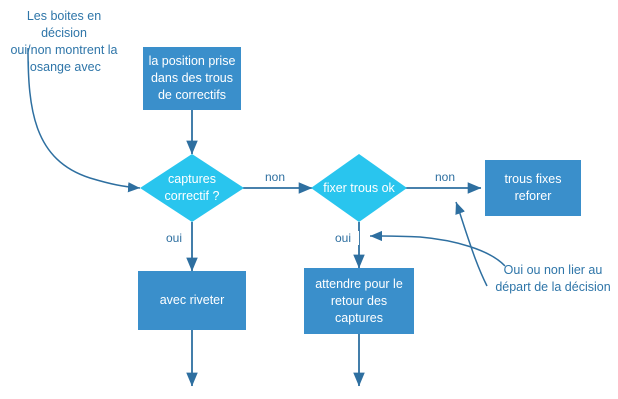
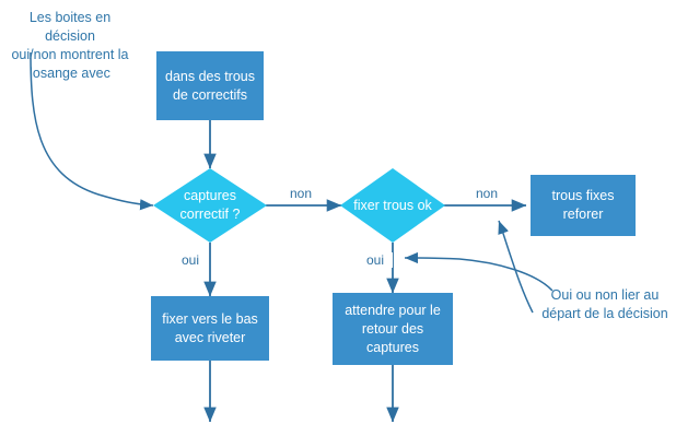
  Les boites en
  décision
  oui/non montrent la
  losange avec
  Oui ou non lier au
  départ de la décision
- la position prise
  dans des trous
  de correctifs
  captures
  correctif ?
  fixer trous ok
  trous fixes
  reforer
+ fixer vers le bas
  avec riveter
  attendre pour le
  retour des
  captures
  non
  oui
  non
  oui
